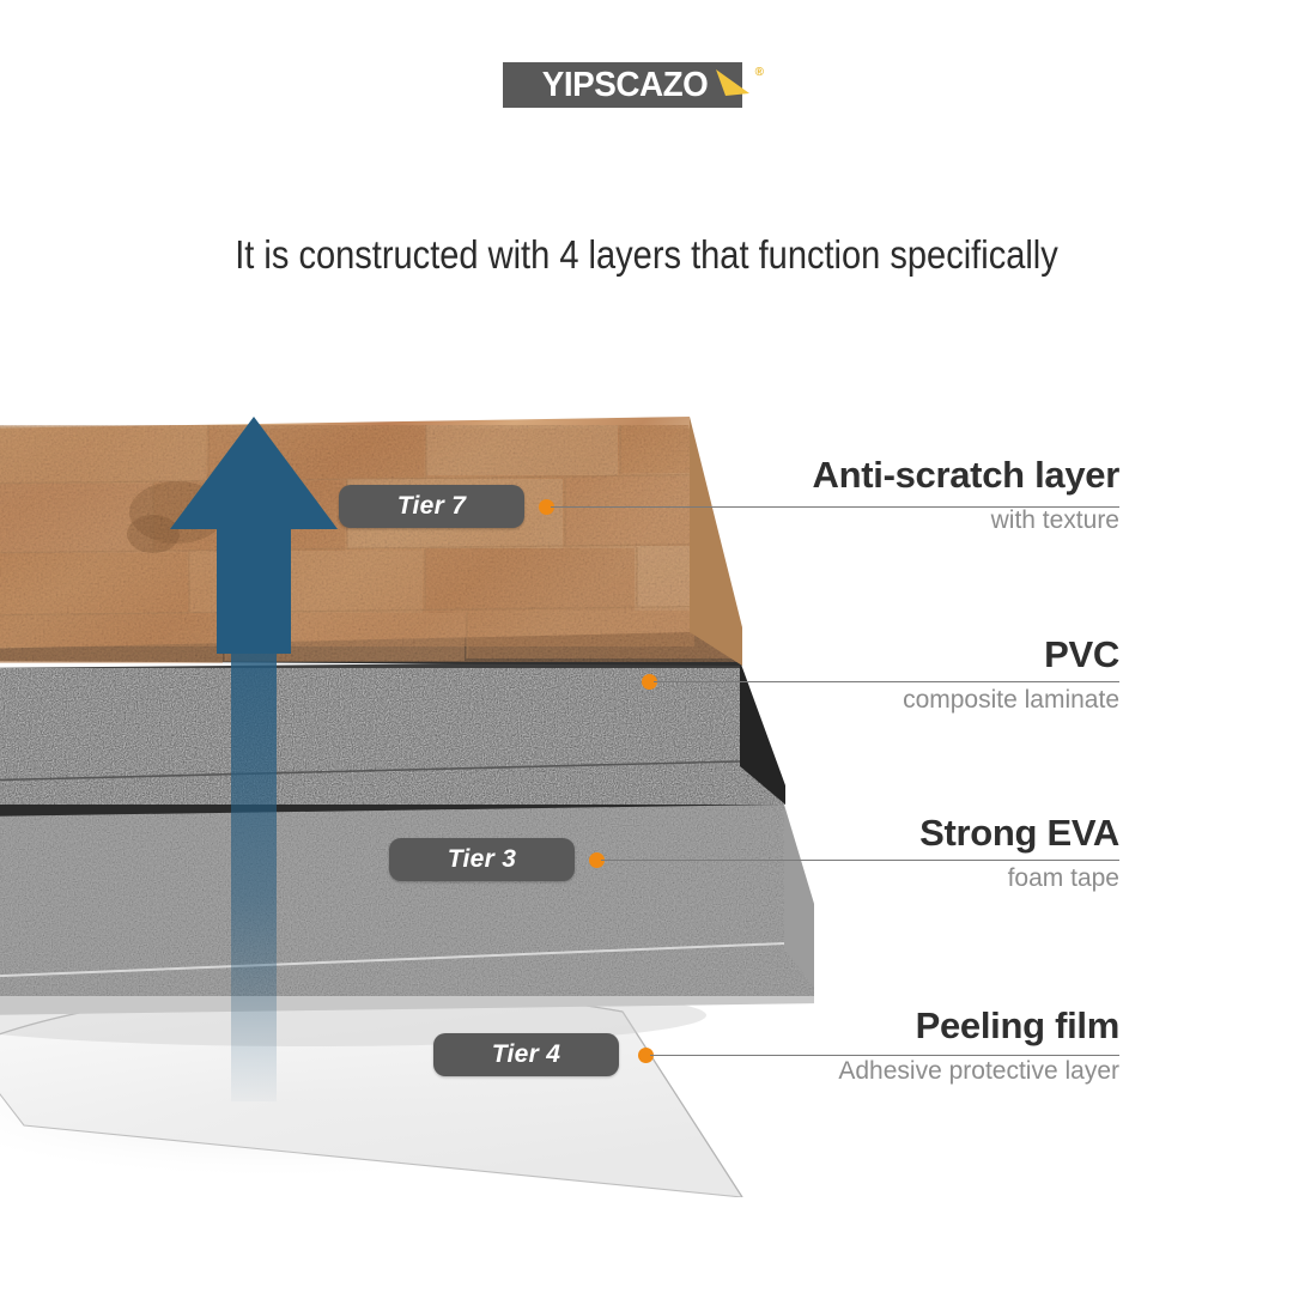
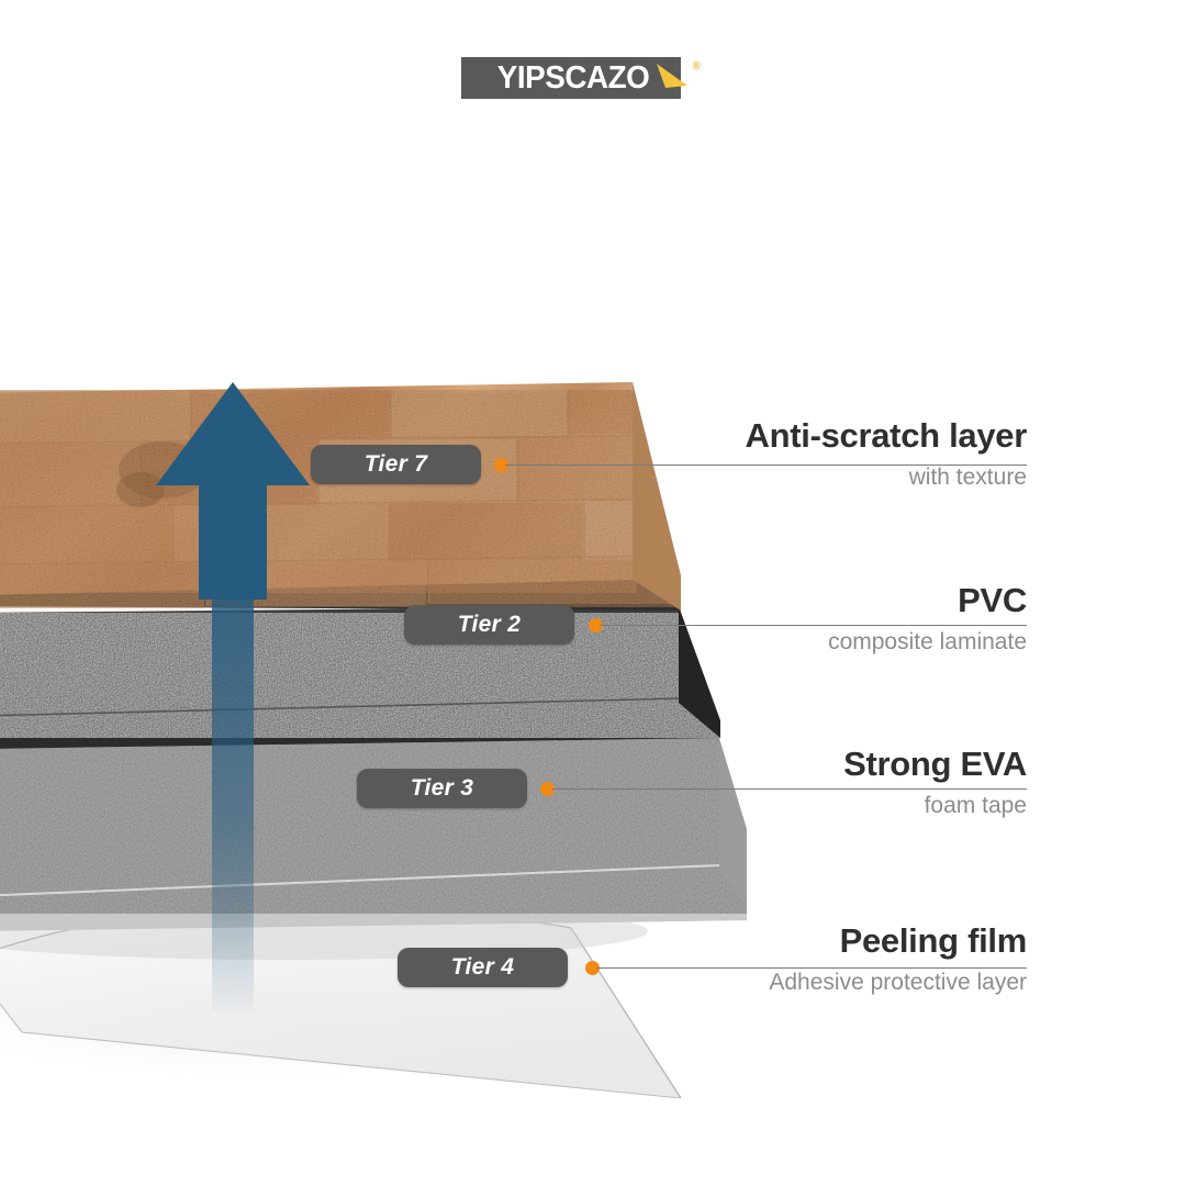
  YIPSCAZO
  ®
- It is constructed with 4 layers that function specifically
  Tier 7
+ Tier 2
  Tier 3
  Tier 4
  Anti-scratch layer
  with texture
  PVC
  composite laminate
  Strong EVA
  foam tape
  Peeling film
  Adhesive protective layer
